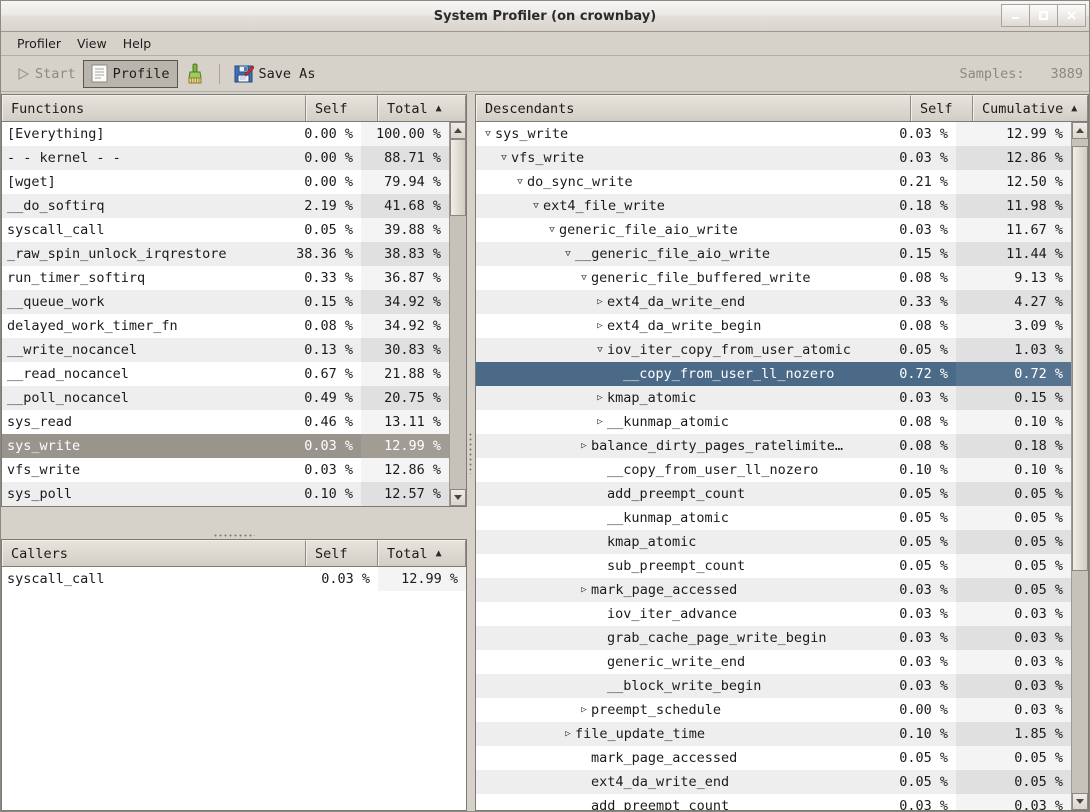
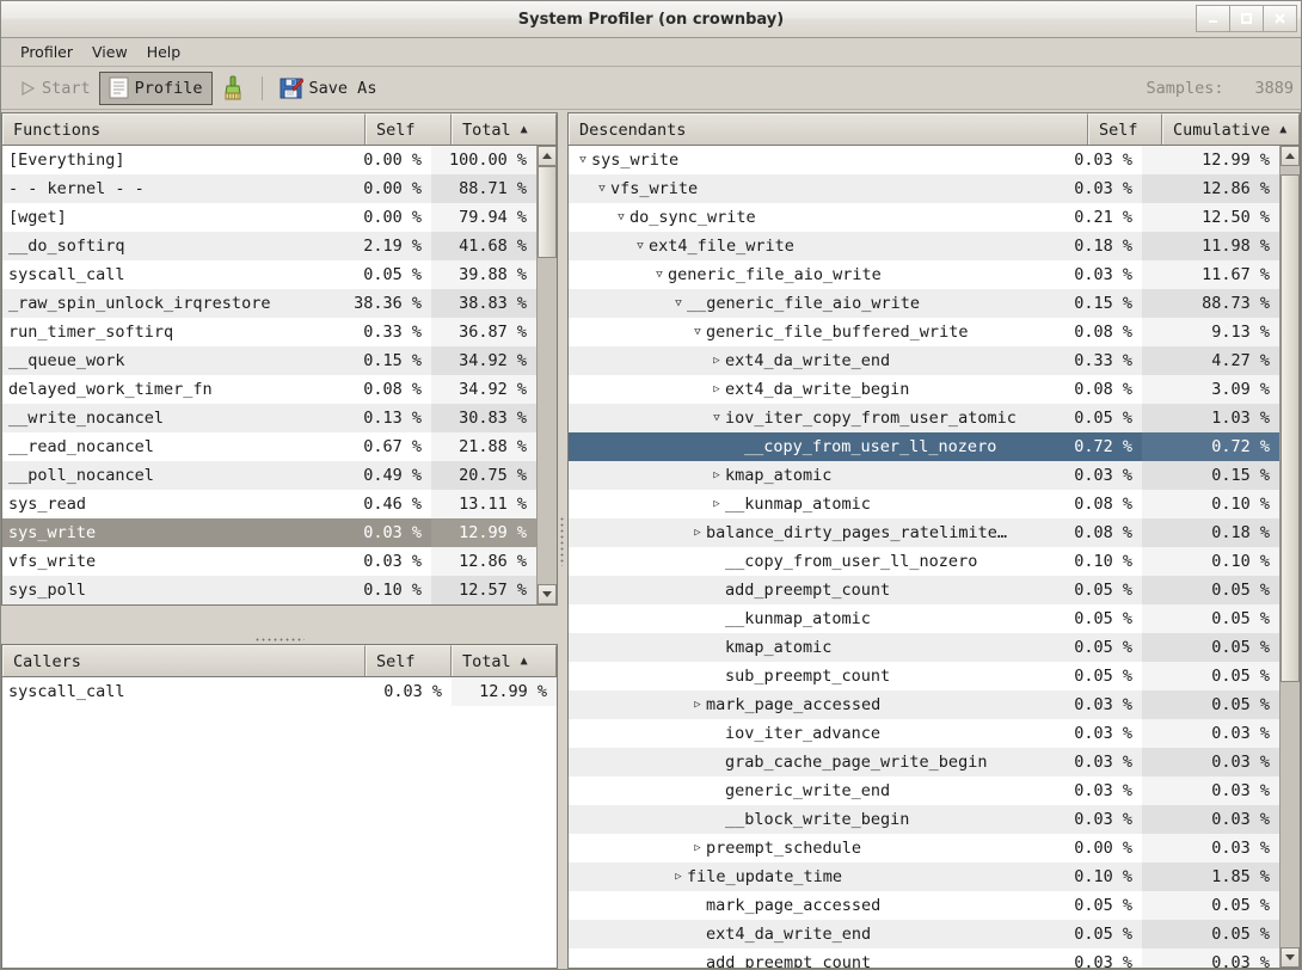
  System Profiler (on crownbay)
  Profiler
  View
  Help
  Start
  Profile
  Save As
  Samples:
  3889
  Functions
  Self
  Total
  ▲
  [Everything]
  0.00 %
  100.00 %
  - - kernel - -
  0.00 %
  88.71 %
  [wget]
  0.00 %
  79.94 %
  __do_softirq
  2.19 %
  41.68 %
  syscall_call
  0.05 %
  39.88 %
  _raw_spin_unlock_irqrestore
  38.36 %
  38.83 %
  run_timer_softirq
  0.33 %
  36.87 %
  __queue_work
  0.15 %
  34.92 %
  delayed_work_timer_fn
  0.08 %
  34.92 %
  __write_nocancel
  0.13 %
  30.83 %
  __read_nocancel
  0.67 %
  21.88 %
  __poll_nocancel
  0.49 %
  20.75 %
  sys_read
  0.46 %
  13.11 %
  sys_write
  0.03 %
  12.99 %
  vfs_write
  0.03 %
  12.86 %
  sys_poll
  0.10 %
  12.57 %
  Callers
  Self
  Total
  ▲
  syscall_call
  0.03 %
  12.99 %
  Descendants
  Self
  Cumulative
  ▲
  ▽
  sys_write
  0.03 %
  12.99 %
  ▽
  vfs_write
  0.03 %
  12.86 %
  ▽
  do_sync_write
  0.21 %
  12.50 %
  ▽
  ext4_file_write
  0.18 %
  11.98 %
  ▽
  generic_file_aio_write
  0.03 %
  11.67 %
  ▽
  __generic_file_aio_write
  0.15 %
- 11.44 %
+ 88.73 %
  ▽
  generic_file_buffered_write
  0.08 %
  9.13 %
  ▷
  ext4_da_write_end
  0.33 %
  4.27 %
  ▷
  ext4_da_write_begin
  0.08 %
  3.09 %
  ▽
  iov_iter_copy_from_user_atomic
  0.05 %
  1.03 %
  __copy_from_user_ll_nozero
  0.72 %
  0.72 %
  ▷
  kmap_atomic
  0.03 %
  0.15 %
  ▷
  __kunmap_atomic
  0.08 %
  0.10 %
  ▷
  balance_dirty_pages_ratelimite…
  0.08 %
  0.18 %
  __copy_from_user_ll_nozero
  0.10 %
  0.10 %
  add_preempt_count
  0.05 %
  0.05 %
  __kunmap_atomic
  0.05 %
  0.05 %
  kmap_atomic
  0.05 %
  0.05 %
  sub_preempt_count
  0.05 %
  0.05 %
  ▷
  mark_page_accessed
  0.03 %
  0.05 %
  iov_iter_advance
  0.03 %
  0.03 %
  grab_cache_page_write_begin
  0.03 %
  0.03 %
  generic_write_end
  0.03 %
  0.03 %
  __block_write_begin
  0.03 %
  0.03 %
  ▷
  preempt_schedule
  0.00 %
  0.03 %
  ▷
  file_update_time
  0.10 %
  1.85 %
  mark_page_accessed
  0.05 %
  0.05 %
  ext4_da_write_end
  0.05 %
  0.05 %
  add_preempt_count
  0.03 %
  0.03 %
